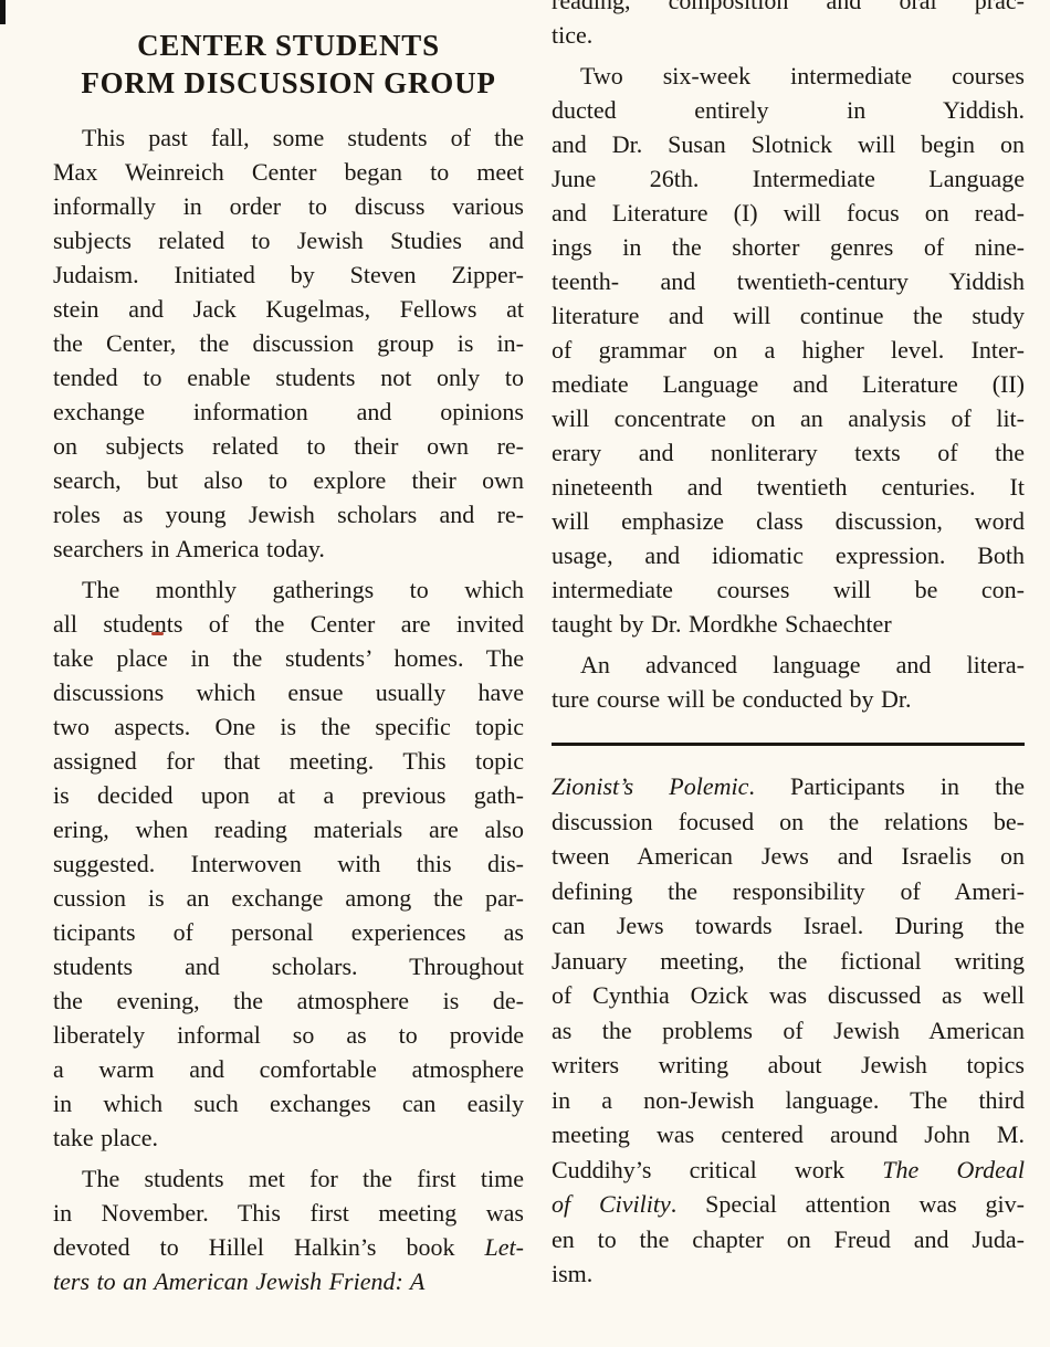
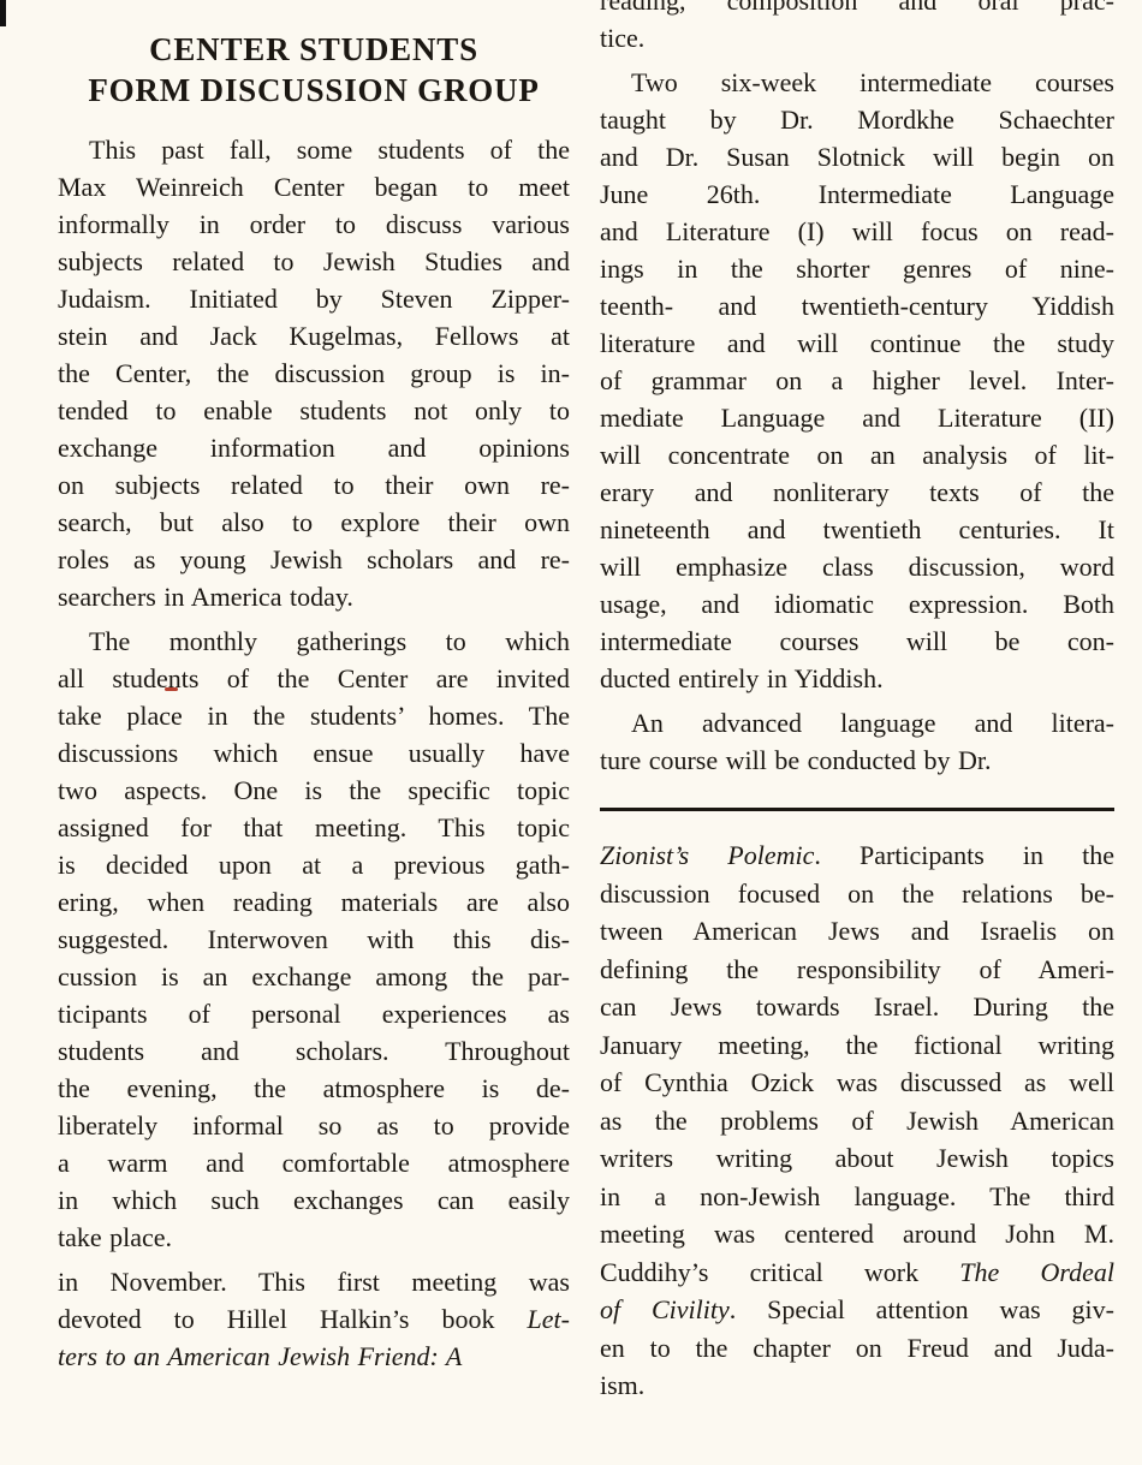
  CENTER STUDENTS
  FORM DISCUSSION GROUP
  This past fall, some students of the
  Max Weinreich Center began to meet
  informally in order to discuss various
  subjects related to Jewish Studies and
  Judaism. Initiated by Steven Zipper-
  stein and Jack Kugelmas, Fellows at
  the Center, the discussion group is in-
  tended to enable students not only to
  exchange information and opinions
  on subjects related to their own re-
  search, but also to explore their own
  roles as young Jewish scholars and re-
  searchers in America today.
  The monthly gatherings to which
  all students of the Center are invited
  take place in the students’ homes. The
  discussions which ensue usually have
  two aspects. One is the specific topic
  assigned for that meeting. This topic
  is decided upon at a previous gath-
  ering, when reading materials are also
  suggested. Interwoven with this dis-
  cussion is an exchange among the par-
  ticipants of personal experiences as
  students and scholars. Throughout
  the evening, the atmosphere is de-
  liberately informal so as to provide
  a warm and comfortable atmosphere
  in which such exchanges can easily
  take place.
- The students met for the first time
  in November. This first meeting was
  devoted to Hillel Halkin’s book Let-
  ters to an American Jewish Friend: A
  reading, composition and oral prac-
  tice.
  Two six-week intermediate courses
- ducted entirely in Yiddish.
+ taught by Dr. Mordkhe Schaechter
  and Dr. Susan Slotnick will begin on
  June 26th. Intermediate Language
  and Literature (I) will focus on read-
  ings in the shorter genres of nine-
  teenth- and twentieth-century Yiddish
  literature and will continue the study
  of grammar on a higher level. Inter-
  mediate Language and Literature (II)
  will concentrate on an analysis of lit-
  erary and nonliterary texts of the
  nineteenth and twentieth centuries. It
  will emphasize class discussion, word
  usage, and idiomatic expression. Both
  intermediate courses will be con-
- taught by Dr. Mordkhe Schaechter
+ ducted entirely in Yiddish.
  An advanced language and litera-
  ture course will be conducted by Dr.
  Zionist’s Polemic. Participants in the
  discussion focused on the relations be-
  tween American Jews and Israelis on
  defining the responsibility of Ameri-
  can Jews towards Israel. During the
  January meeting, the fictional writing
  of Cynthia Ozick was discussed as well
  as the problems of Jewish American
  writers writing about Jewish topics
  in a non-Jewish language. The third
  meeting was centered around John M.
  Cuddihy’s critical work The Ordeal
  of Civility. Special attention was giv-
  en to the chapter on Freud and Juda-
  ism.
